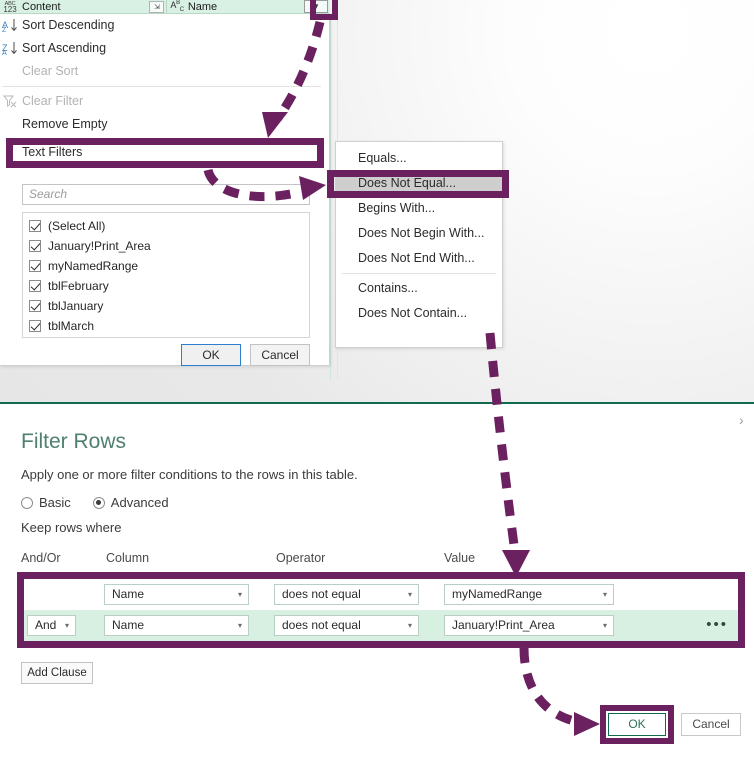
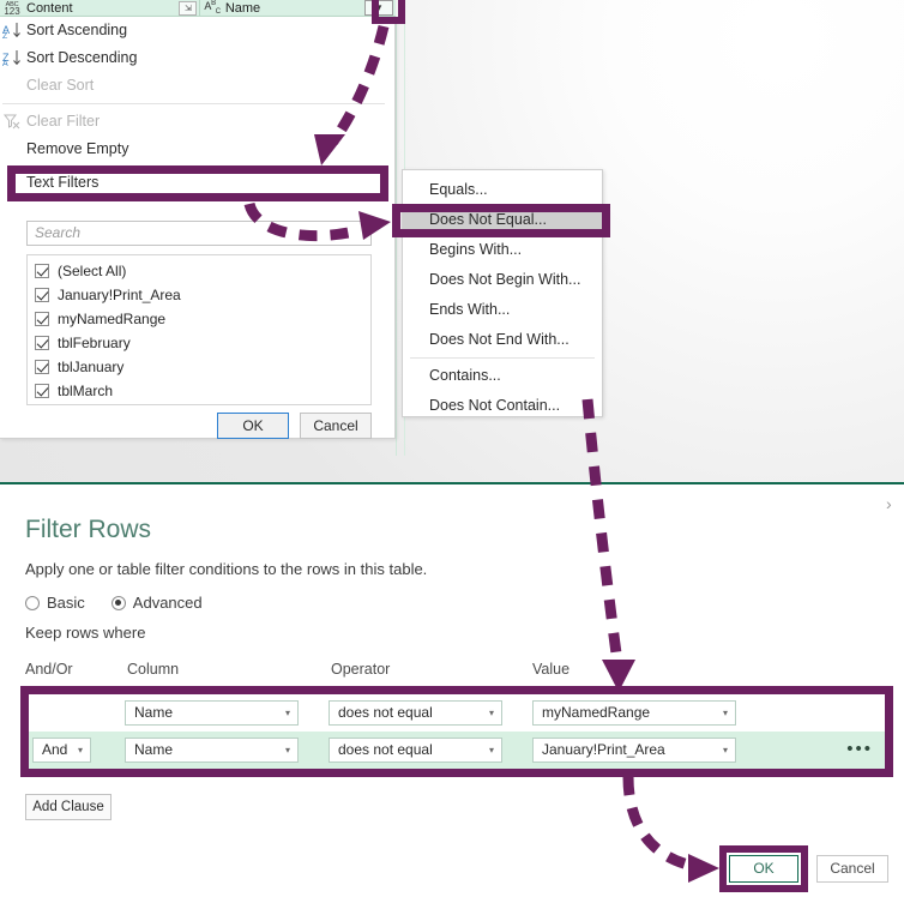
  123
  Content
  Name
  ▼
  A
- Sort Descending
+ Sort Ascending
  Z
- Sort Ascending
+ Sort Descending
  Clear Sort
  Clear Filter
  Remove Empty
  Text Filters
  Search
  (Select All)
  January!Print_Area
  myNamedRange
  tblFebruary
  tblJanuary
  tblMarch
  OK
  Cancel
  Equals...
  Does Not Equal...
  Begins With...
  Does Not Begin With...
+ Ends With...
  Does Not End With...
  Contains...
  Does Not Contain...
  ›
  Filter Rows
- Apply one or more filter conditions to the rows in this table.
+ Apply one or table filter conditions to the rows in this table.
  Basic
  Advanced
  Keep rows where
  And/Or
  Column
  Operator
  Value
  Name
  ▾
  does not equal
  ▾
  myNamedRange
  ▾
  And
  ▾
  Name
  ▾
  does not equal
  ▾
  January!Print_Area
  ▾
  •••
  Add Clause
  OK
  Cancel
